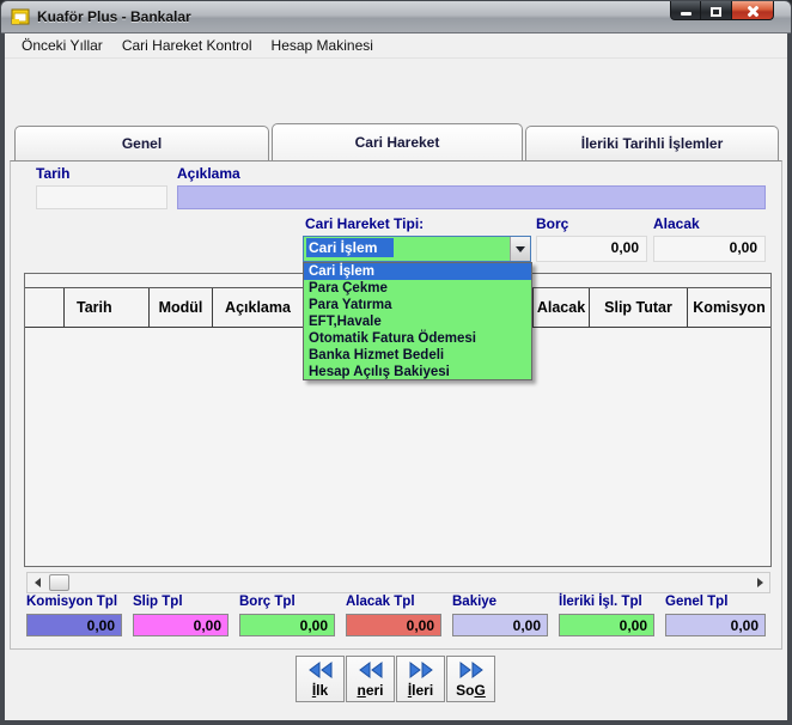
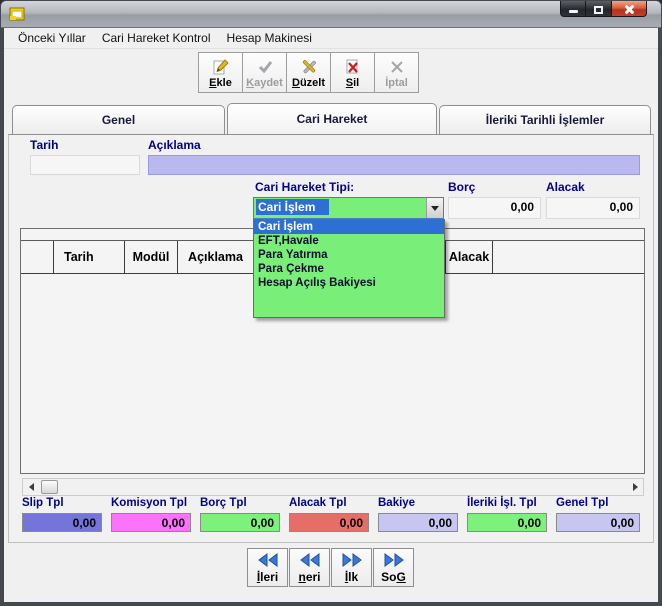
- Kuaför Plus - Bankalar
  Önceki Yıllar
  Cari Hareket Kontrol
  Hesap Makinesi
+ Ekle
+ Kaydet
+ Düzelt
+ Sil
+ İptal
  Genel
  Cari Hareket
  İleriki Tarihli İşlemler
  Tarih
  Açıklama
  Cari Hareket Tipi:
  Cari İşlem
  Borç
  0,00
  Alacak
  0,00
  Tarih
  Modül
  Açıklama
  Alacak
- Slip Tutar
- Komisyon
  Cari İşlem
- Para Çekme
+ EFT,Havale
  Para Yatırma
- EFT,Havale
+ Para Çekme
- Otomatik Fatura Ödemesi
- Banka Hizmet Bedeli
  Hesap Açılış Bakiyesi
- Komisyon Tpl
+ Slip Tpl
  0,00
- Slip Tpl
+ Komisyon Tpl
  0,00
  Borç Tpl
  0,00
  Alacak Tpl
  0,00
  Bakiye
  0,00
  İleriki İşl. Tpl
  0,00
  Genel Tpl
  0,00
- İlk
+ İleri
  neri
- İleri
+ İlk
  SoG
